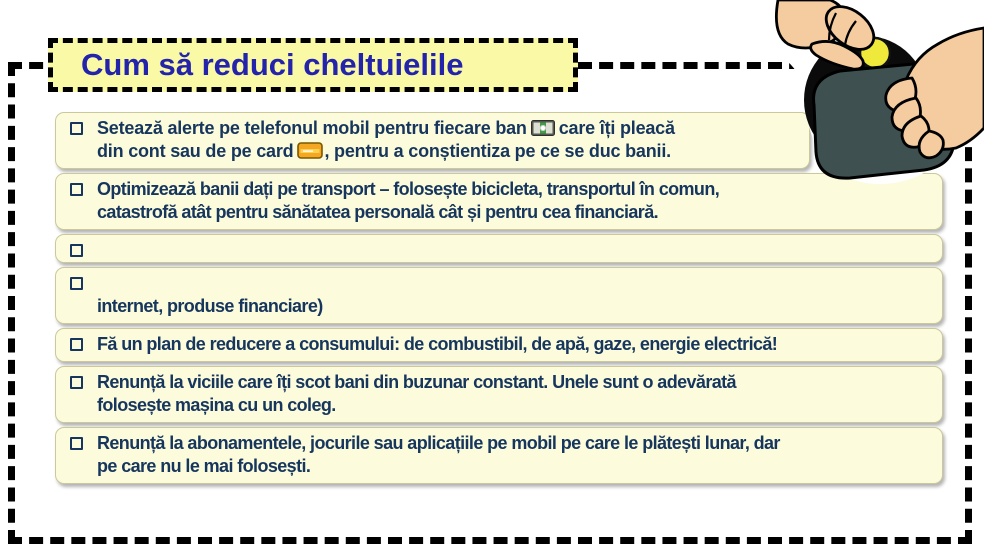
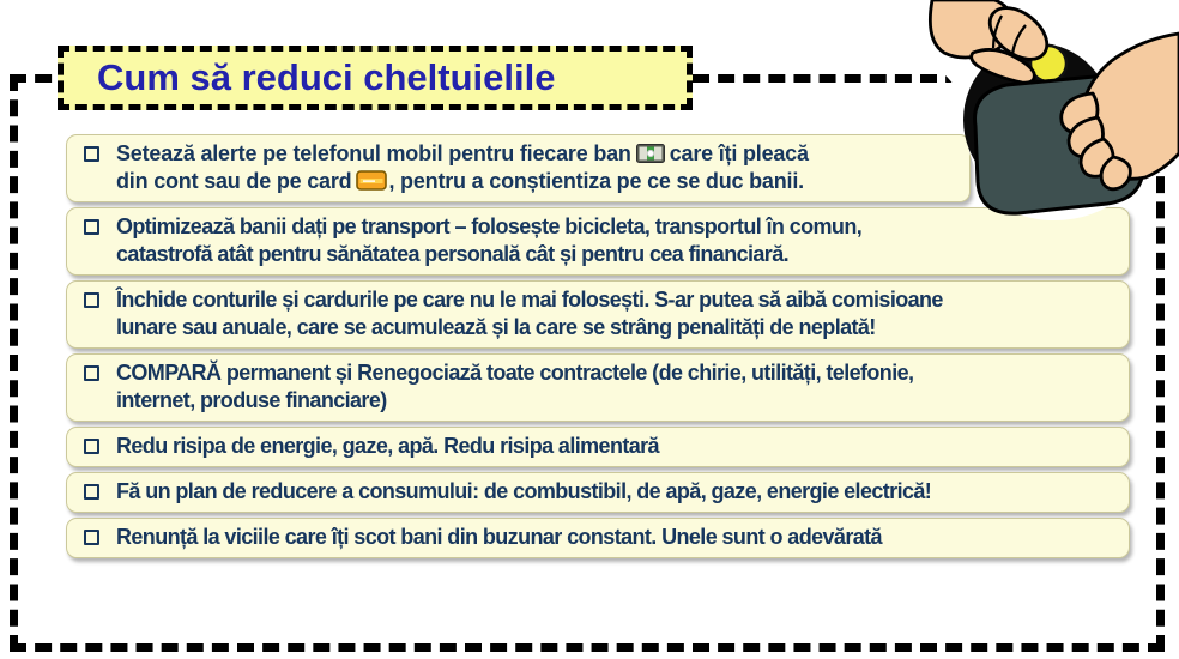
  Cum să reduci cheltuielile
  Setează alerte pe telefonul mobil pentru fiecare ban care îți pleacă
  din cont sau de pe card , pentru a conștientiza pe ce se duc banii.
  Optimizează banii dați pe transport – folosește bicicleta, transportul în comun,
  catastrofă atât pentru sănătatea personală cât și pentru cea financiară.
+ Închide conturile și cardurile pe care nu le mai folosești. S-ar putea să aibă comisioane
+ lunare sau anuale, care se acumulează și la care se strâng penalități de neplată!
+ COMPARĂ permanent și Renegociază toate contractele (de chirie, utilități, telefonie,
  internet, produse financiare)
+ Redu risipa de energie, gaze, apă. Redu risipa alimentară
  Fă un plan de reducere a consumului: de combustibil, de apă, gaze, energie electrică!
  Renunță la viciile care îți scot bani din buzunar constant. Unele sunt o adevărată
- folosește mașina cu un coleg.
- Renunță la abonamentele, jocurile sau aplicațiile pe mobil pe care le plătești lunar, dar
- pe care nu le mai folosești.
